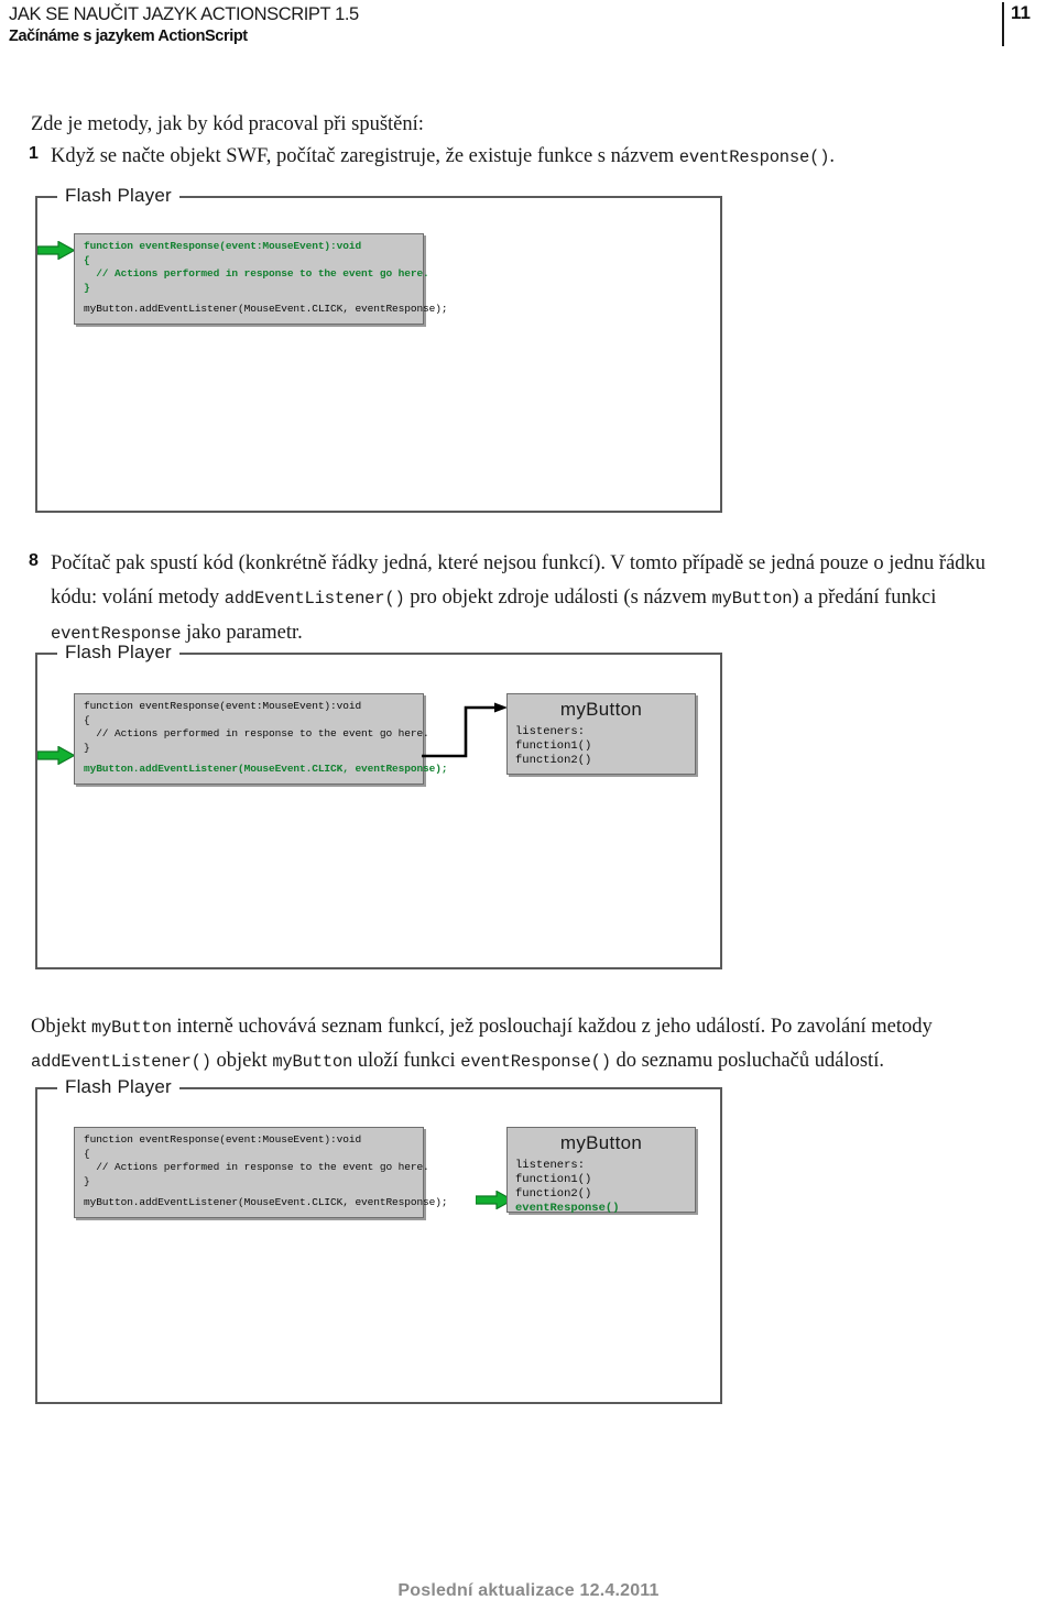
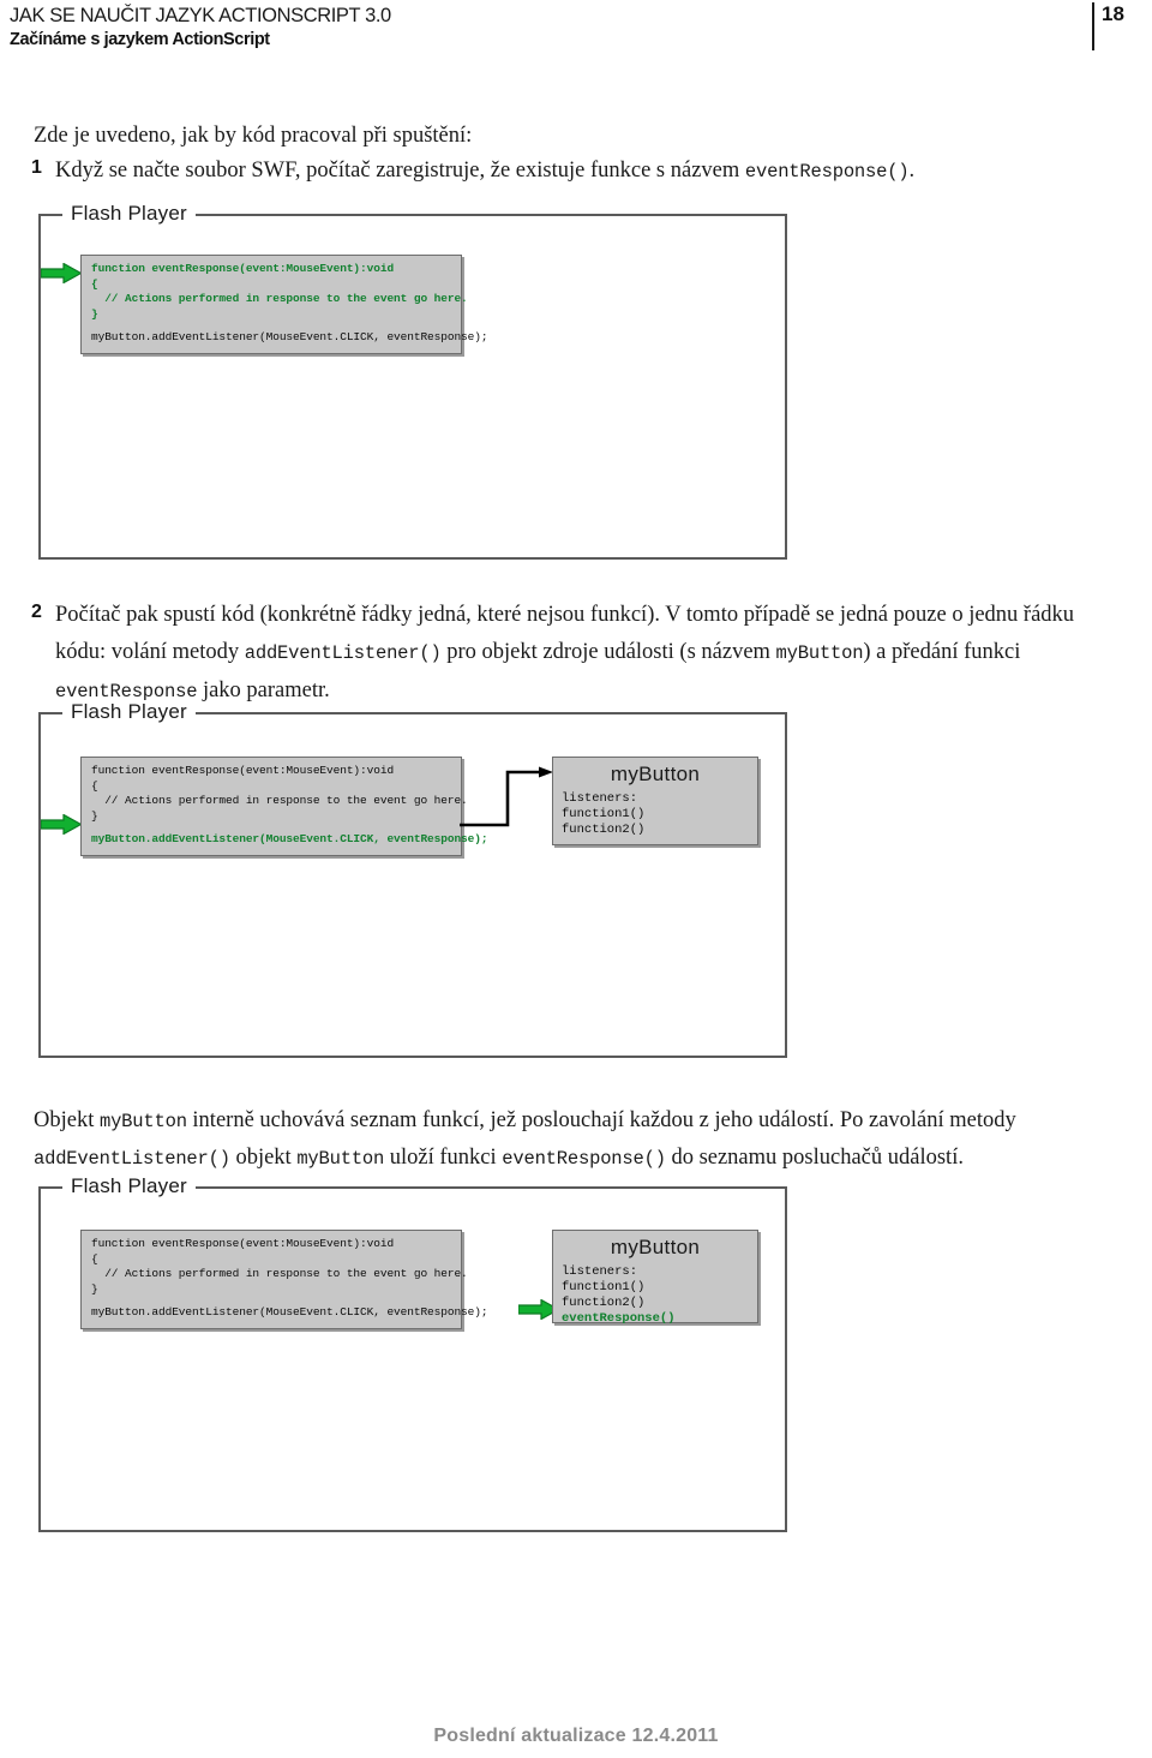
- JAK SE NAUČIT JAZYK ACTIONSCRIPT 1.5
+ JAK SE NAUČIT JAZYK ACTIONSCRIPT 3.0
  Začínáme s jazykem ActionScript
- 11
+ 18
- Zde je metody, jak by kód pracoval při spuštění:
+ Zde je uvedeno, jak by kód pracoval při spuštění:
  1
- Když se načte objekt SWF, počítač zaregistruje, že existuje funkce s názvem eventResponse().
+ Když se načte soubor SWF, počítač zaregistruje, že existuje funkce s názvem eventResponse().
  Flash Player
  function eventResponse(event:MouseEvent):void
  {
  // Actions performed in response to the event go here.
  }
  myButton.addEventListener(MouseEvent.CLICK, eventResponse);
- 8
+ 2
  Počítač pak spustí kód (konkrétně řádky jedná, které nejsou funkcí). V tomto případě se jedná pouze o jednu řádku kódu: volání metody addEventListener() pro objekt zdroje události (s názvem myButton) a předání funkci eventResponse jako parametr.
  Flash Player
  function eventResponse(event:MouseEvent):void
  {
  // Actions performed in response to the event go here
  }
  myButton.addEventListener(MouseEvent.CLICK, eventResponse);
  myButton
  listeners:
  function1()
  function2()
  Objekt myButton interně uchovává seznam funkcí, jež poslouchají každou z jeho událostí. Po zavolání metody addEventListener() objekt myButton uloží funkci eventResponse() do seznamu posluchačů událostí.
  Flash Player
  function eventResponse(event:MouseEvent):void
  {
  // Actions performed in response to the event go here.
  }
  myButton.addEventListener(MouseEvent.CLICK, eventResponse);
  myButton
  listeners:
  function1()
  function2()
  eventResponse()
  Poslední aktualizace 12.4.2011
